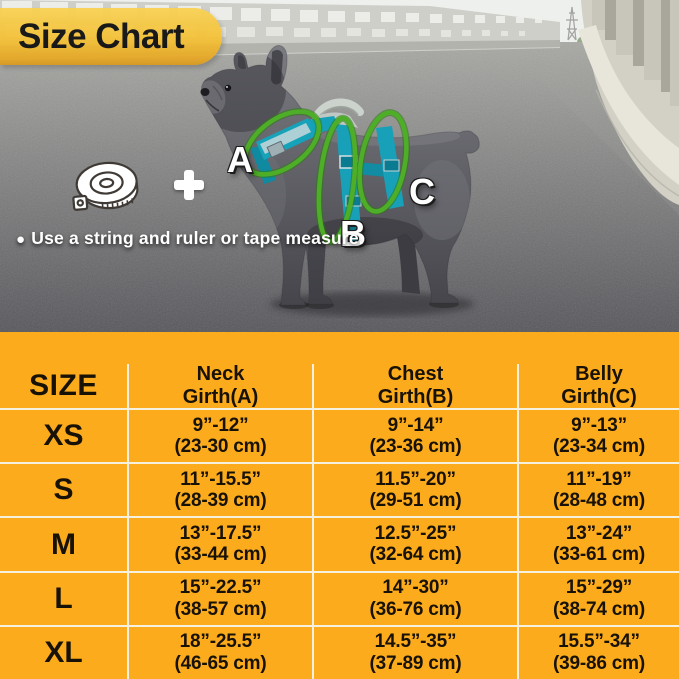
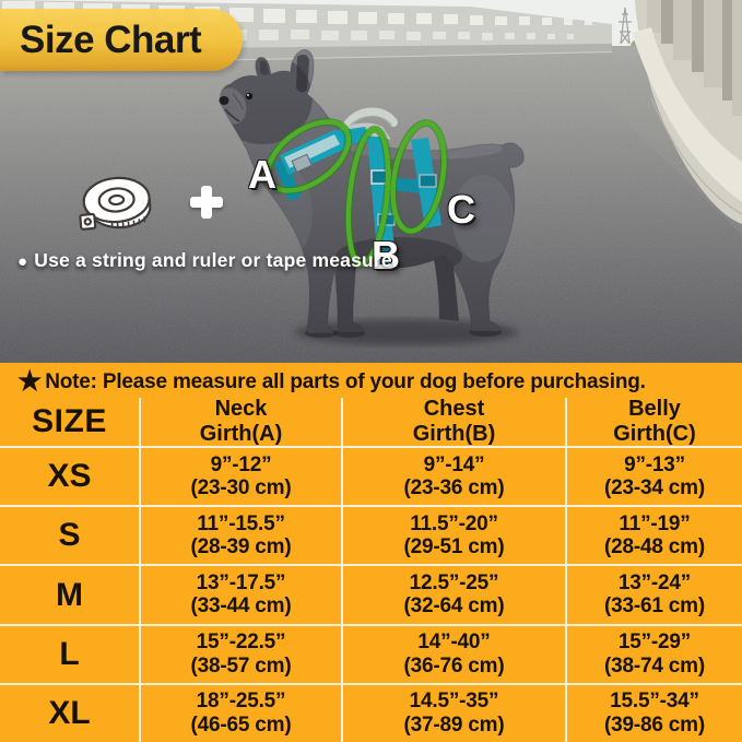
  Size Chart
  A
  B
  C
  ● Use a string and ruler or tape measure.
+ ★
+ Note: Please measure all parts of your dog before purchasing.
  SIZE
  Neck
  Girth(A)
  Chest
  Girth(B)
  Belly
  Girth(C)
  XS
  9”-12”
  (23-30 cm)
  9”-14”
  (23-36 cm)
  9”-13”
  (23-34 cm)
  S
  11”-15.5”
  (28-39 cm)
  11.5”-20”
  (29-51 cm)
  11”-19”
  (28-48 cm)
  M
  13”-17.5”
  (33-44 cm)
  12.5”-25”
  (32-64 cm)
  13”-24”
  (33-61 cm)
  L
  15”-22.5”
  (38-57 cm)
- 14”-30”
+ 14”-40”
  (36-76 cm)
  15”-29”
  (38-74 cm)
  XL
  18”-25.5”
  (46-65 cm)
  14.5”-35”
  (37-89 cm)
  15.5”-34”
  (39-86 cm)
